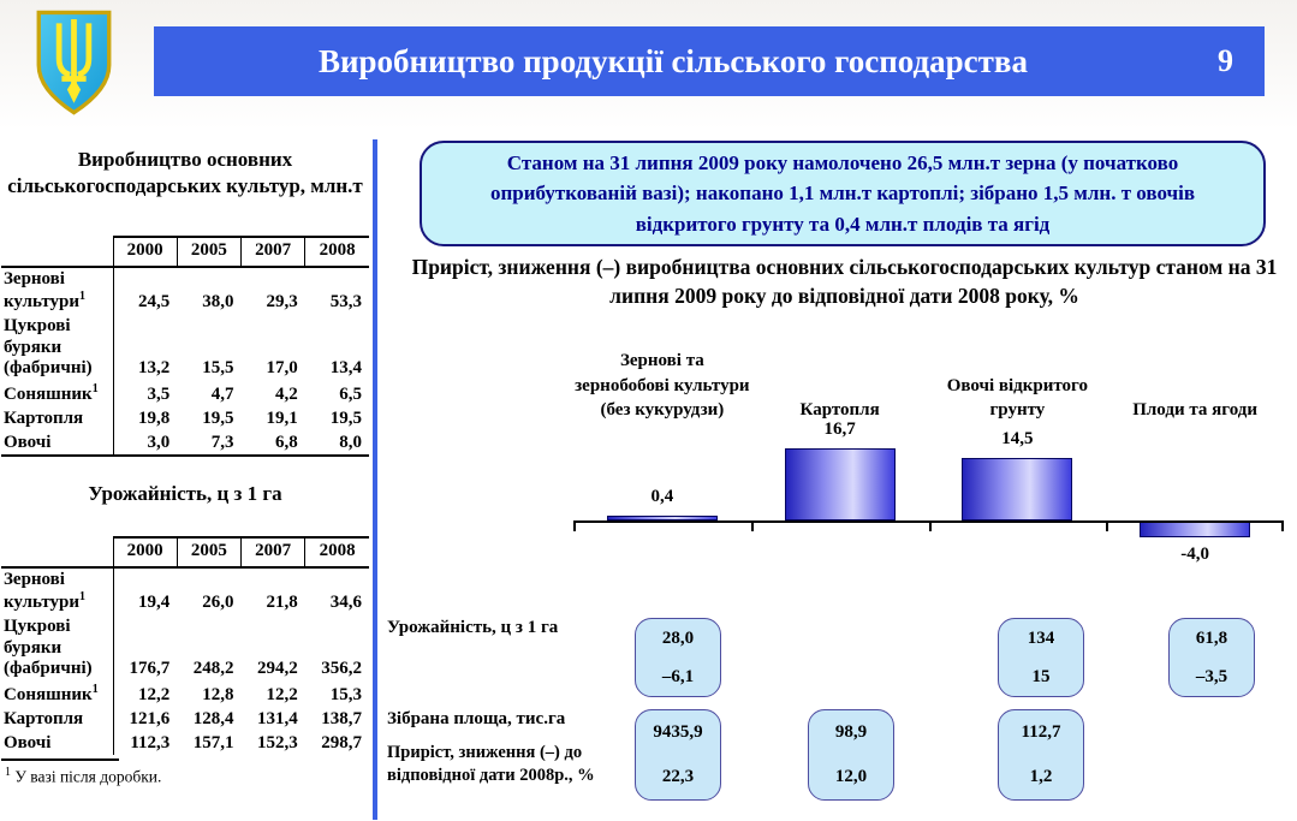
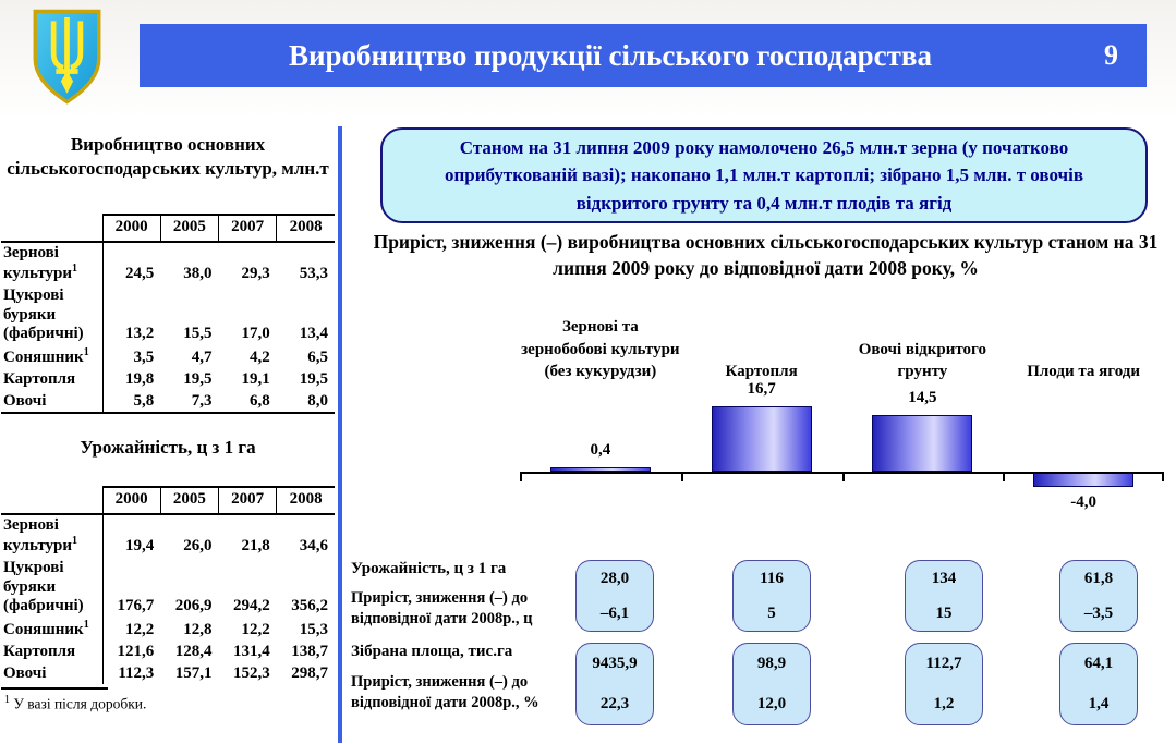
  Виробництво продукції сільського господарства
  9
  Виробництво основних сільськогосподарських культур, млн.т
  	2000	2005	2007	2008
  Зернові культури1	24,5	38,0	29,3	53,3
  Цукрові буряки (фабричні)	13,2	15,5	17,0	13,4
  Соняшник1	3,5	4,7	4,2	6,5
  Картопля	19,8	19,5	19,1	19,5
- Овочі	3,0	7,3	6,8	8,0
+ Овочі	5,8	7,3	6,8	8,0
  Урожайність, ц з 1 га
  	2000	2005	2007	2008
  Зернові культури1	19,4	26,0	21,8	34,6
- Цукрові буряки (фабричні)	176,7	248,2	294,2	356,2
+ Цукрові буряки (фабричні)	176,7	206,9	294,2	356,2
  Соняшник1	12,2	12,8	12,2	15,3
  Картопля	121,6	128,4	131,4	138,7
  Овочі	112,3	157,1	152,3	298,7
  1 У вазі після доробки.
  Станом на 31 липня 2009 року намолочено 26,5 млн.т зерна (у початково оприбуткованій вазі); накопано 1,1 млн.т картоплі; зібрано 1,5 млн. т овочів відкритого грунту та 0,4 млн.т плодів та ягід
  Приріст, зниження (–) виробництва основних сільськогосподарських культур станом на 31 липня 2009 року до відповідної дати 2008 року, %
  Зернові та зернобобові культури (без кукурудзи)
  0,4
  Картопля
  16,7
  Овочі відкритого грунту
  14,5
  Плоди та ягоди
  -4,0
  Урожайність, ц з 1 га
+ Приріст, зниження (–) до відповідної дати 2008р., ц
  Зібрана площа, тис.га
  Приріст, зниження (–) до відповідної дати 2008р., %
  28,0
  –6,1
  9435,9
  22,3
+ 116
+ 5
  98,9
  12,0
  134
  15
  112,7
  1,2
  61,8
  –3,5
+ 64,1
+ 1,4
